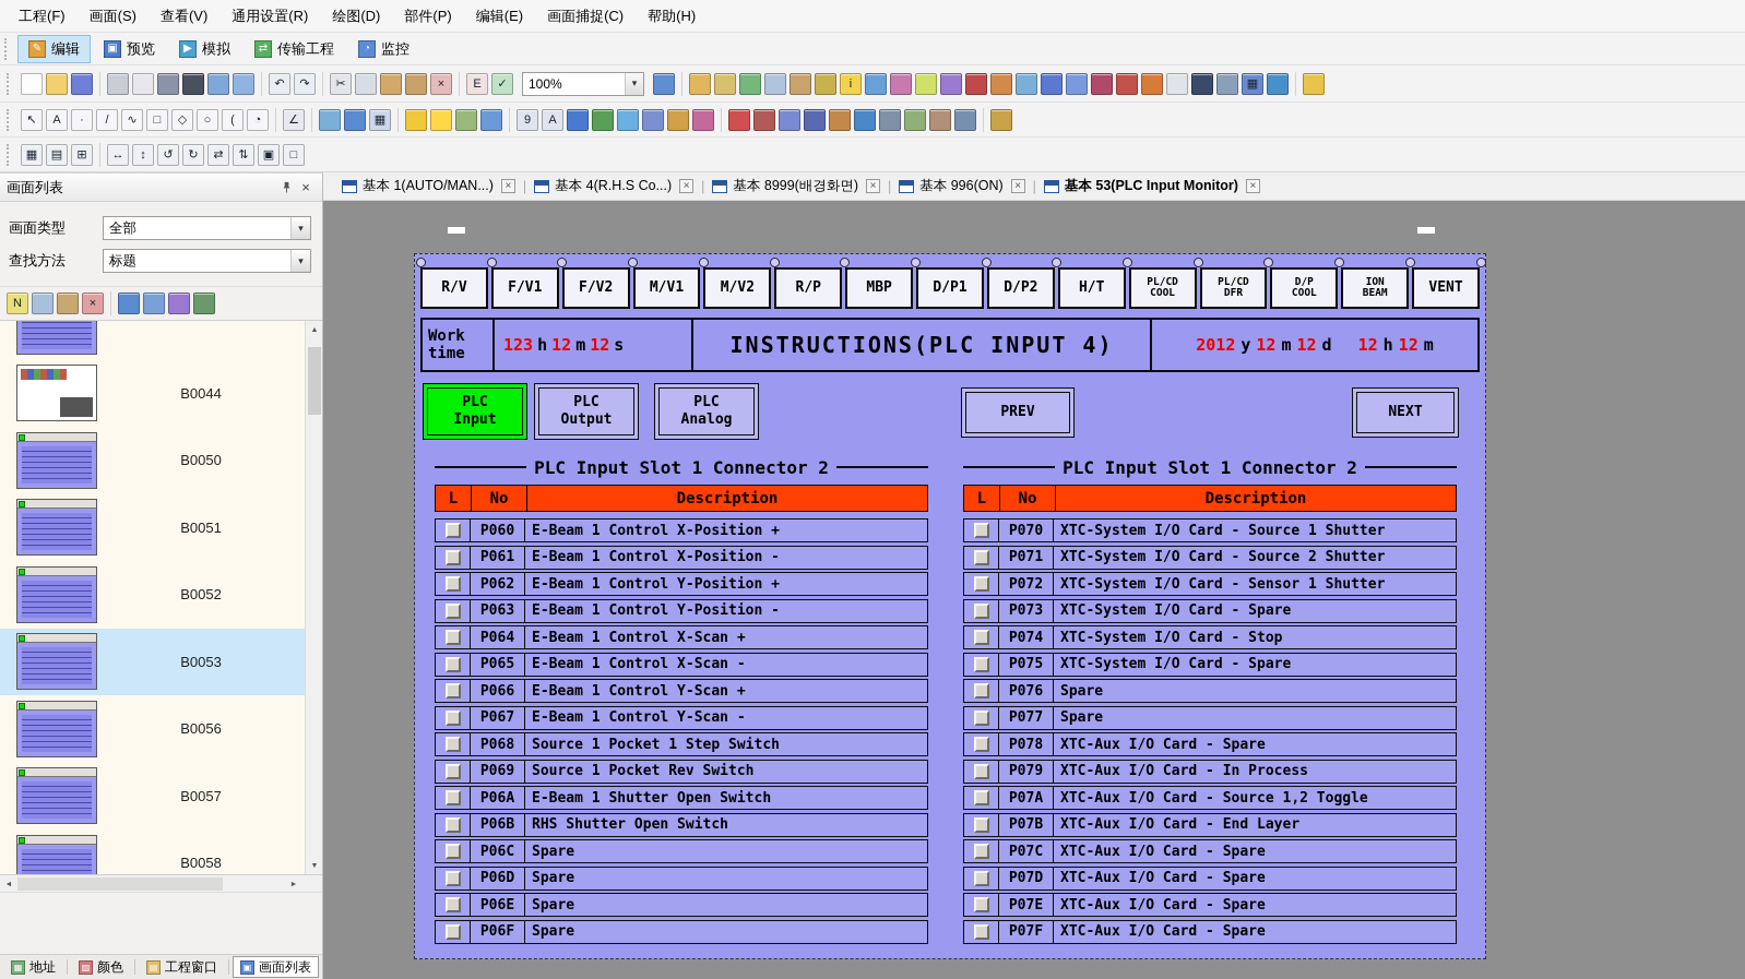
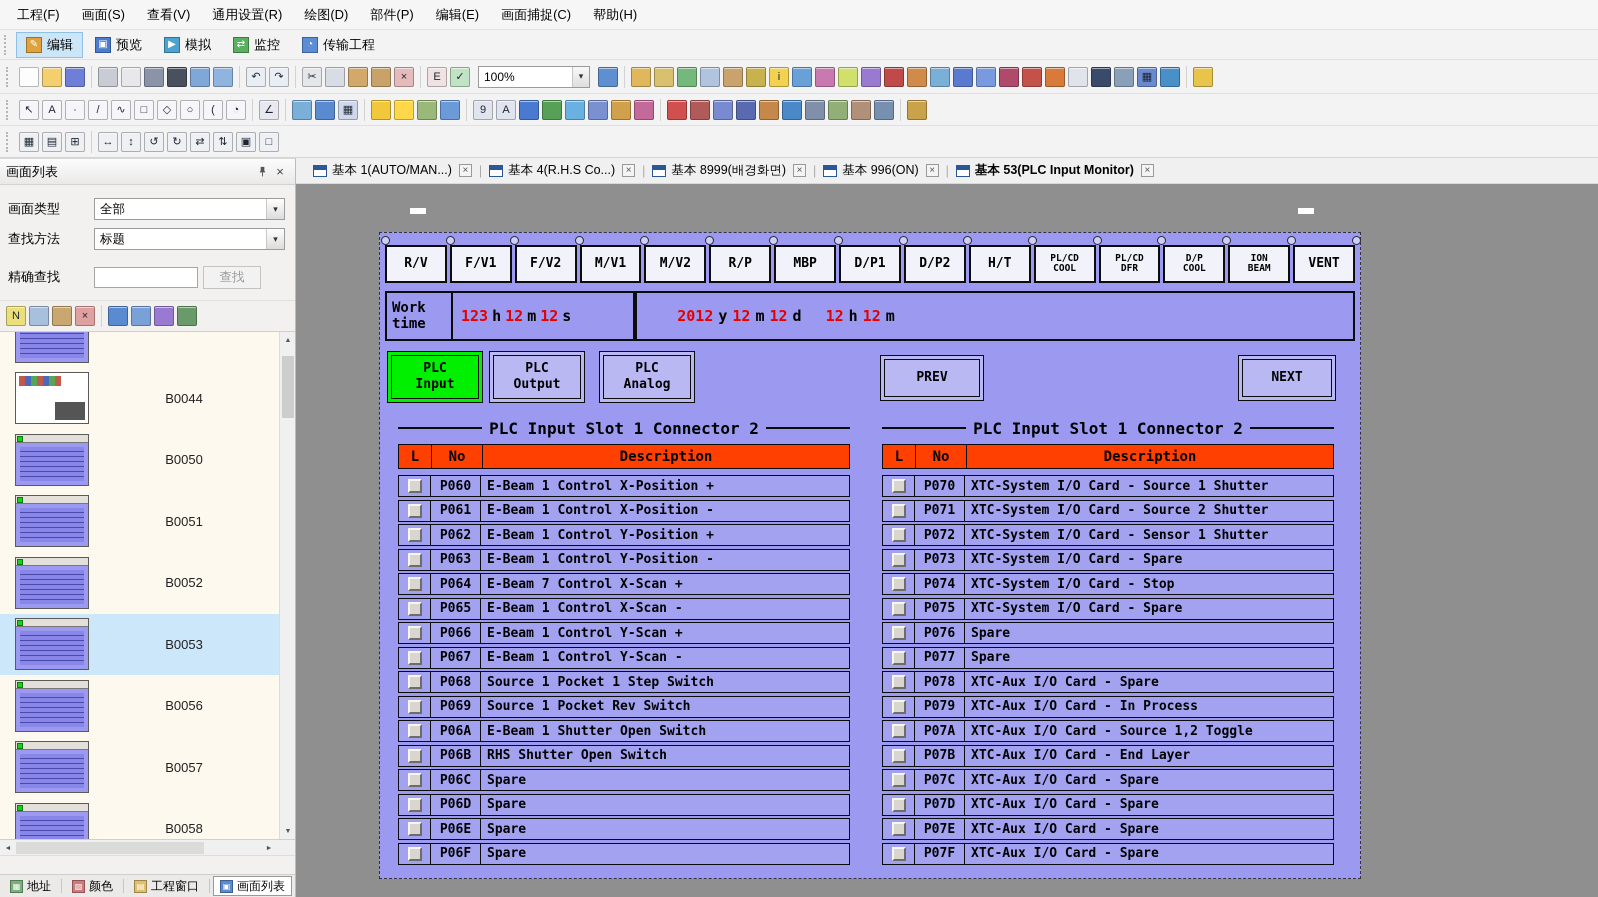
  工程(F)
  画面(S)
  查看(V)
  通用设置(R)
  绘图(D)
  部件(P)
  编辑(E)
  画面捕捉(C)
  帮助(H)
  ✎
  编辑
  ▣
  预览
  ▶
  模拟
  ⇄
- 传输工程
+ 监控
  ◔
- 监控
+ 传输工程
  ↶
  ↷
  ✂
  ×
  E
  ✓
  100%
  ▾
  i
  ▦
  ↖
  A
  ·
  /
  ∿
  □
  ◇
  ○
  (
  ◔
  ∠
  ▦
  9
  A
  ▦
  ▤
  ⊞
  ↔
  ↕
  ↺
  ↻
  ⇄
  ⇅
  ▣
  □
  画面列表
  ×
  画面类型
  全部
  ▾
  查找方法
  标题
  ▾
+ 精确查找
+ 查找
  N
  ×
  B0044
  B0050
  B0051
  B0052
  B0053
  B0056
  B0057
  B0058
  ▦
  地址
  ▨
  颜色
  ▤
  工程窗口
  ▣
  画面列表
  基本 1(AUTO/MAN...)
  ×
  |
  基本 4(R.H.S Co...)
  ×
  |
  基本 8999(배경화면)
  ×
  |
  基本 996(ON)
  ×
  |
  基本 53(PLC Input Monitor)
  ×
  R/V
  F/V1
  F/V2
  M/V1
  M/V2
  R/P
  MBP
  D/P1
  D/P2
  H/T
  PL/CD
  COOL
  PL/CD
  DFR
  D/P
  COOL
  ION
  BEAM
  VENT
  Work
  time
  123
  h
  12
  m
  12
  s
- INSTRUCTIONS(PLC INPUT 4)
  2012
  y
  12
  m
  12
  d
  12
  h
  12
  m
  PLC
  Input
  PLC
  Output
  PLC
  Analog
  PREV
  NEXT
  PLC Input Slot 1 Connector 2
  L
  No
  Description
  P060
  E-Beam 1 Control X-Position +
  P061
  E-Beam 1 Control X-Position -
  P062
  E-Beam 1 Control Y-Position +
  P063
  E-Beam 1 Control Y-Position -
  P064
- E-Beam 1 Control X-Scan +
+ E-Beam 7 Control X-Scan +
  P065
  E-Beam 1 Control X-Scan -
  P066
  E-Beam 1 Control Y-Scan +
  P067
  E-Beam 1 Control Y-Scan -
  P068
  Source 1 Pocket 1 Step Switch
  P069
  Source 1 Pocket Rev Switch
  P06A
  E-Beam 1 Shutter Open Switch
  P06B
  RHS Shutter Open Switch
  P06C
  Spare
  P06D
  Spare
  P06E
  Spare
  P06F
  Spare
  PLC Input Slot 1 Connector 2
  L
  No
  Description
  P070
  XTC-System I/O Card - Source 1 Shutter
  P071
  XTC-System I/O Card - Source 2 Shutter
  P072
  XTC-System I/O Card - Sensor 1 Shutter
  P073
  XTC-System I/O Card - Spare
  P074
  XTC-System I/O Card - Stop
  P075
  XTC-System I/O Card - Spare
  P076
  Spare
  P077
  Spare
  P078
  XTC-Aux I/O Card - Spare
  P079
  XTC-Aux I/O Card - In Process
  P07A
  XTC-Aux I/O Card - Source 1,2 Toggle
  P07B
  XTC-Aux I/O Card - End Layer
  P07C
  XTC-Aux I/O Card - Spare
  P07D
  XTC-Aux I/O Card - Spare
  P07E
  XTC-Aux I/O Card - Spare
  P07F
  XTC-Aux I/O Card - Spare
